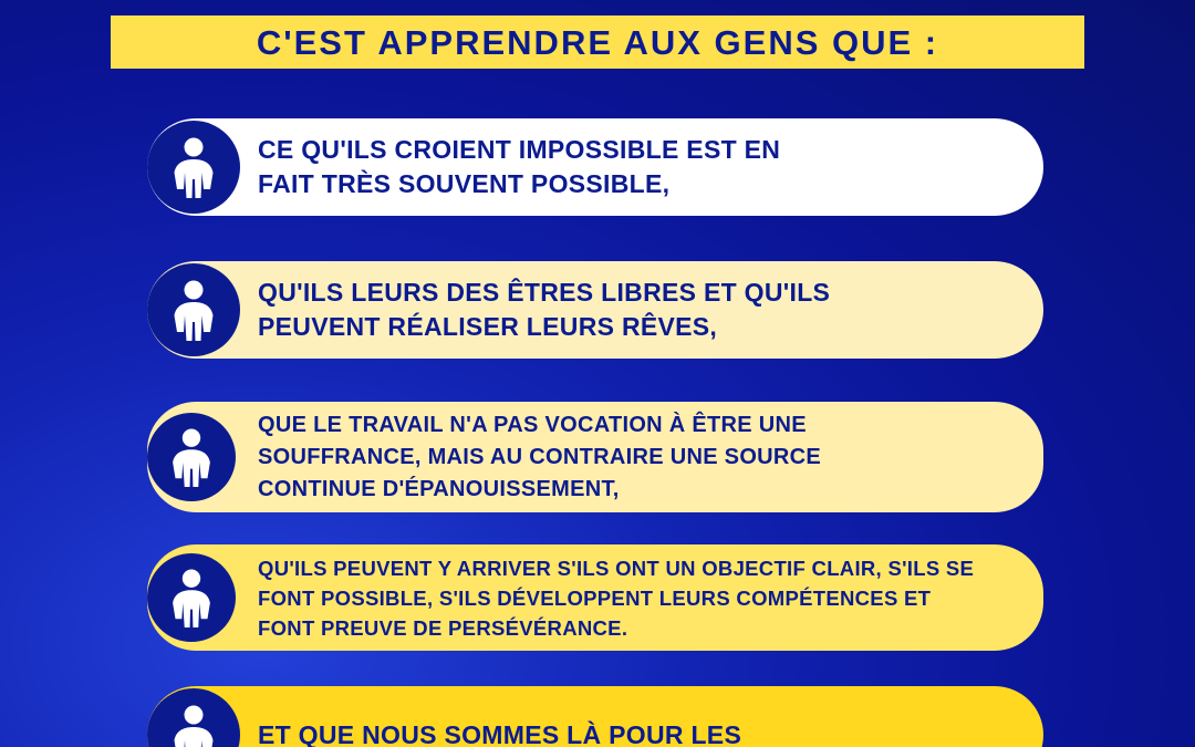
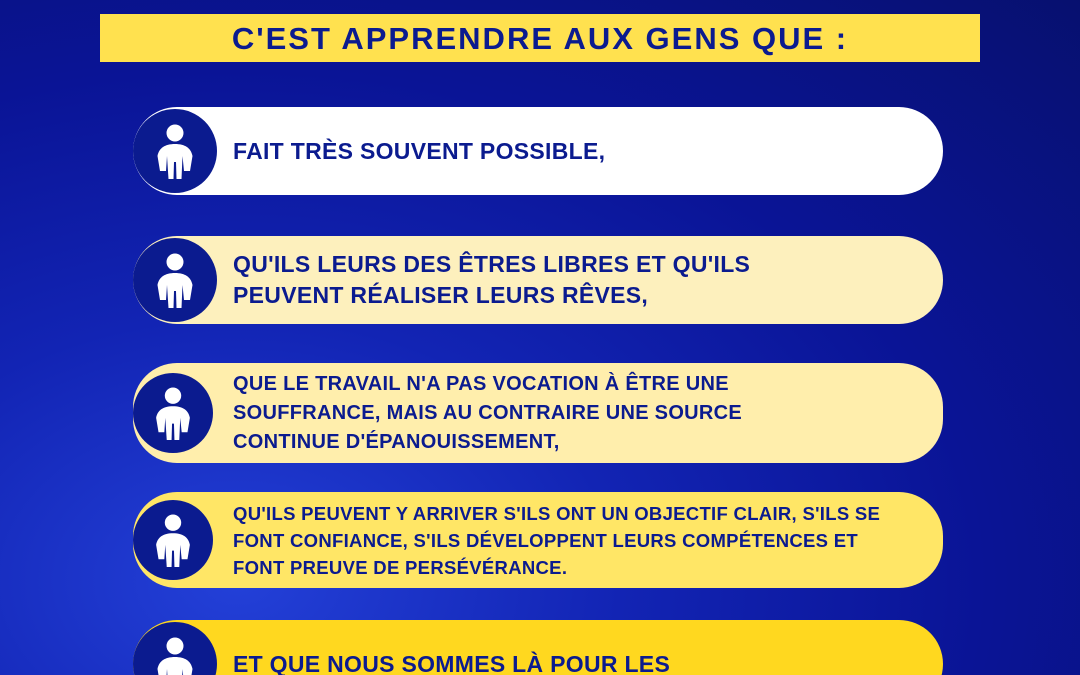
  C'EST APPRENDRE AUX GENS QUE :
- CE QU'ILS CROIENT IMPOSSIBLE EST EN
  FAIT TRÈS SOUVENT POSSIBLE,
  QU'ILS LEURS DES ÊTRES LIBRES ET QU'ILS
  PEUVENT RÉALISER LEURS RÊVES,
  QUE LE TRAVAIL N'A PAS VOCATION À ÊTRE UNE
  SOUFFRANCE, MAIS AU CONTRAIRE UNE SOURCE
  CONTINUE D'ÉPANOUISSEMENT,
  QU'ILS PEUVENT Y ARRIVER S'ILS ONT UN OBJECTIF CLAIR, S'ILS SE
- FONT POSSIBLE, S'ILS DÉVELOPPENT LEURS COMPÉTENCES ET
+ FONT CONFIANCE, S'ILS DÉVELOPPENT LEURS COMPÉTENCES ET
  FONT PREUVE DE PERSÉVÉRANCE.
  ET QUE NOUS SOMMES LÀ POUR LES
